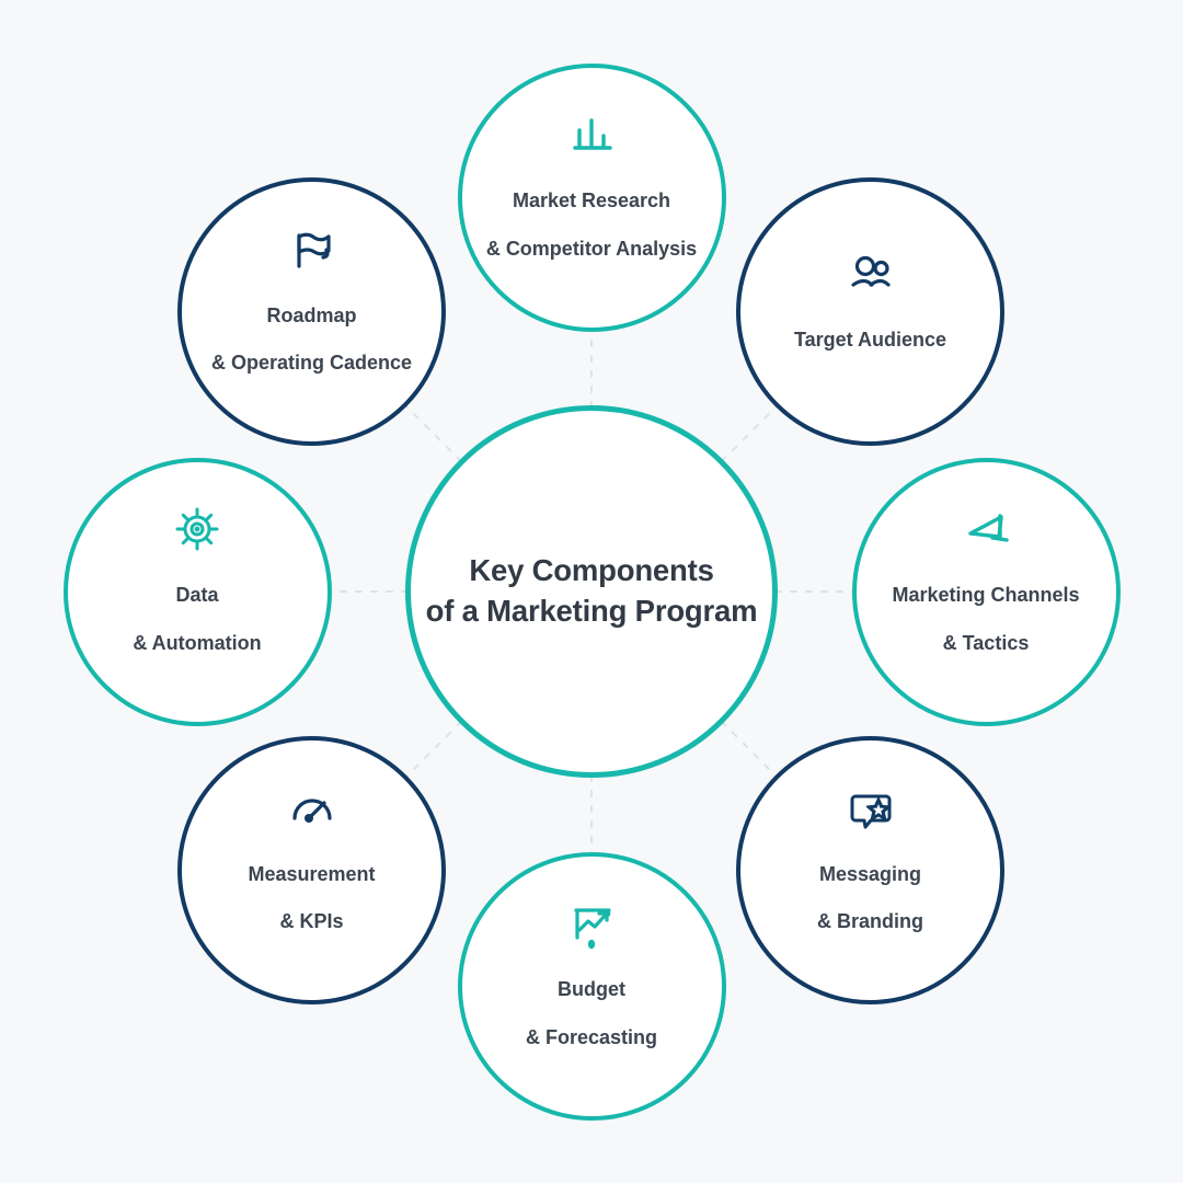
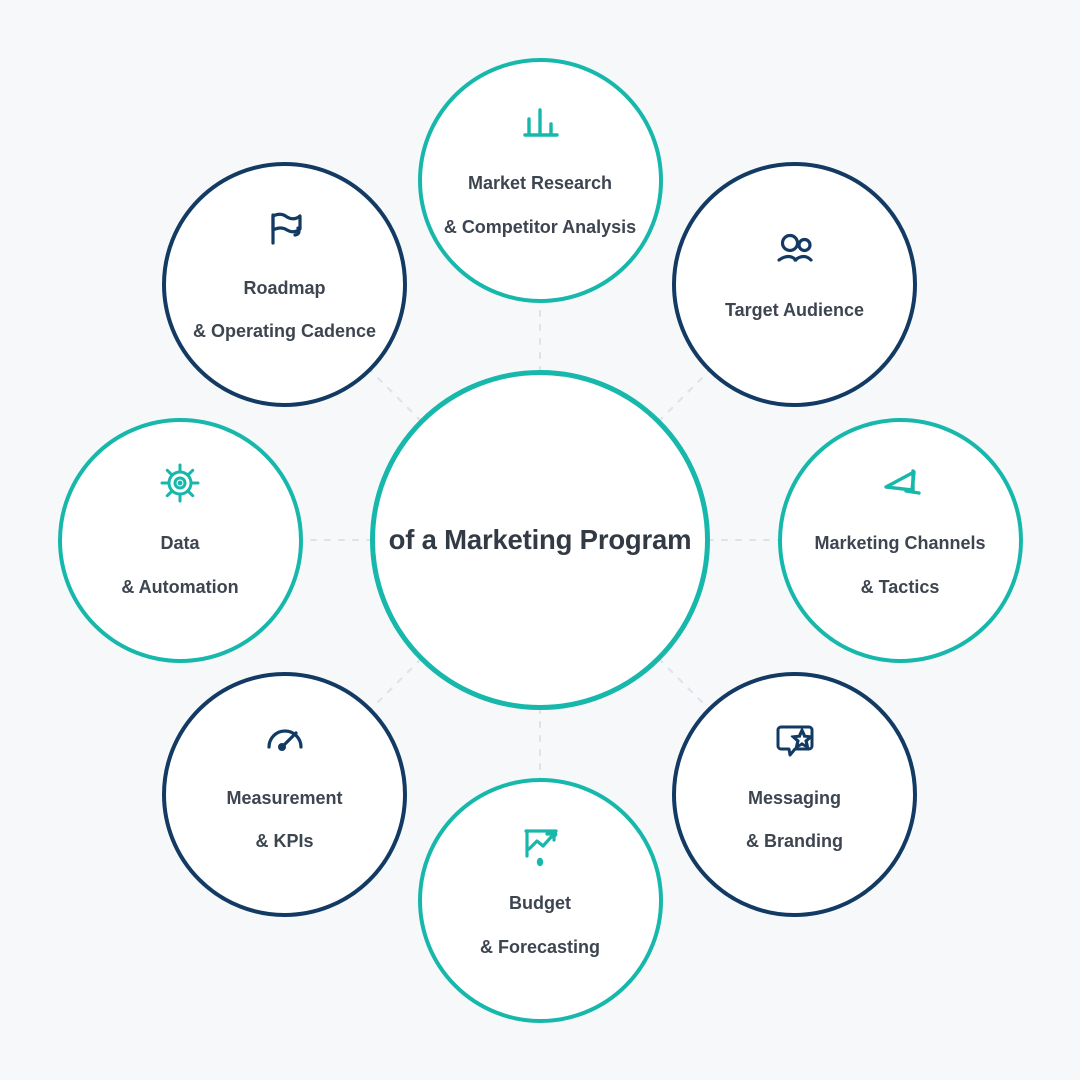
- Key Components
  of a Marketing Program
  Market Research
  & Competitor Analysis
  Target Audience
  Marketing Channels
  & Tactics
  Messaging
  & Branding
  Budget
  & Forecasting
  Measurement
  & KPIs
  Data
  & Automation
  Roadmap
  & Operating Cadence
